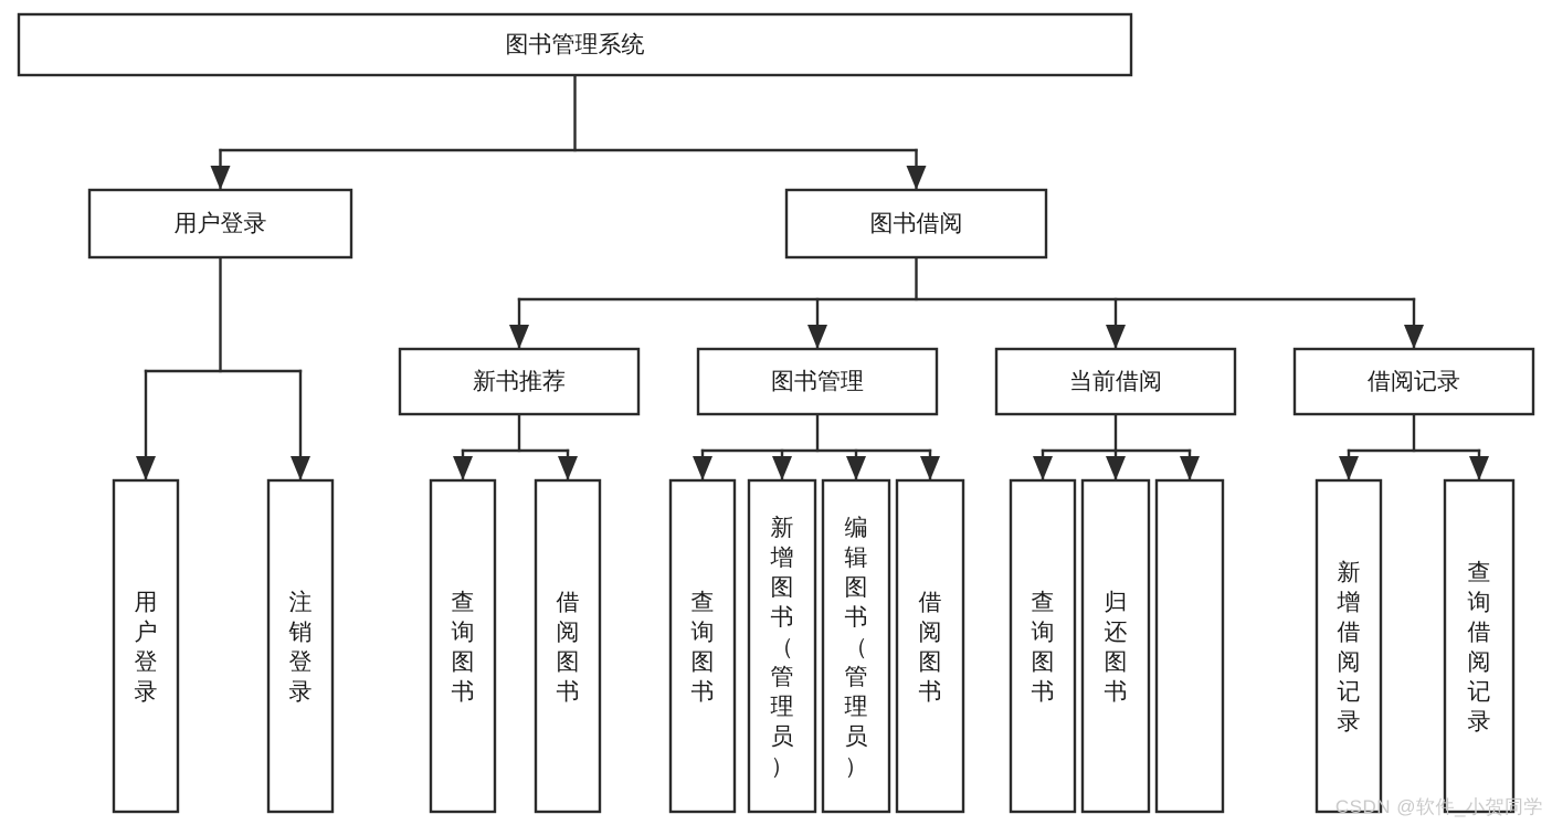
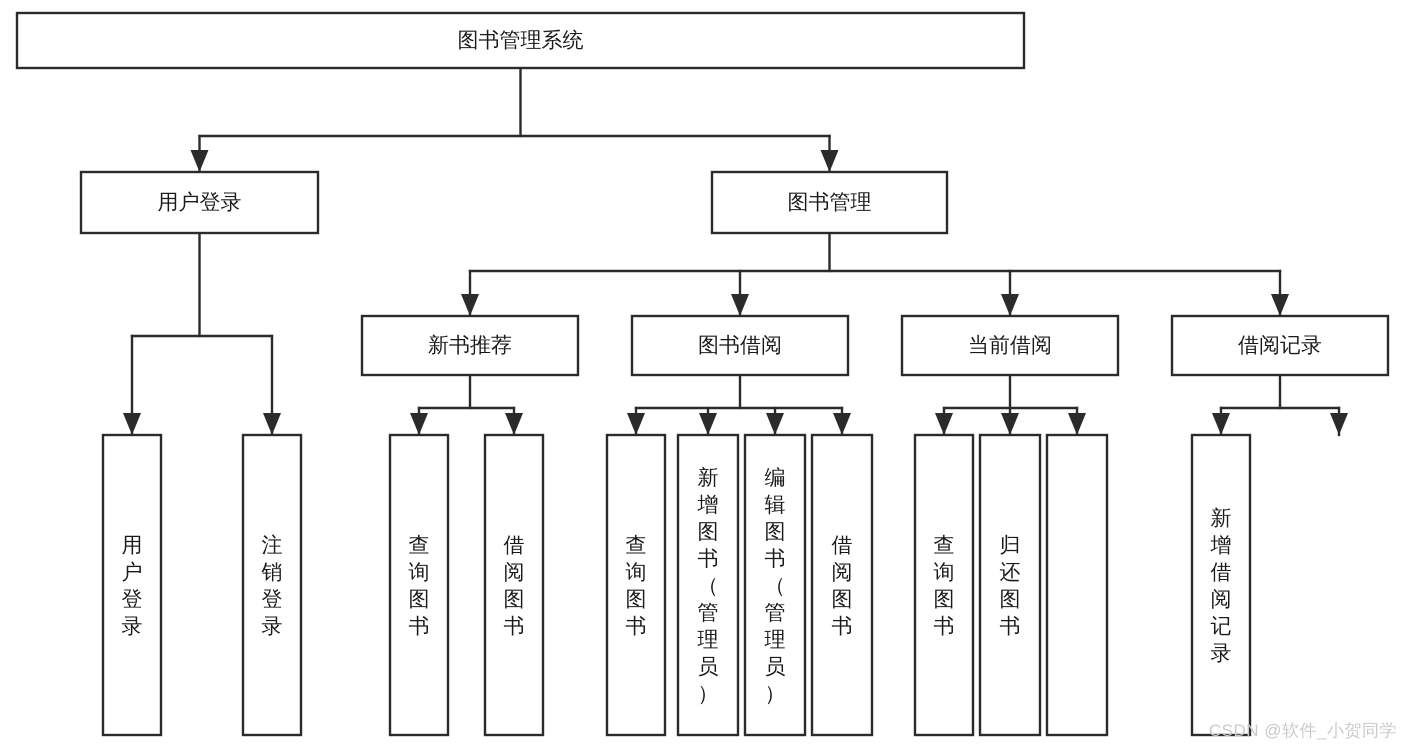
  图书管理系统
  用户登录
- 图书借阅
+ 图书管理
  新书推荐
- 图书管理
+ 图书借阅
  当前借阅
  借阅记录
  用户登录
  注销登录
  查询图书
  借阅图书
  查询图书
  新增图书（管理员）
  编辑图书（管理员）
  借阅图书
  查询图书
  归还图书
  新增借阅记录
- 查询借阅记录
  CSDN @软件_小贺同学
